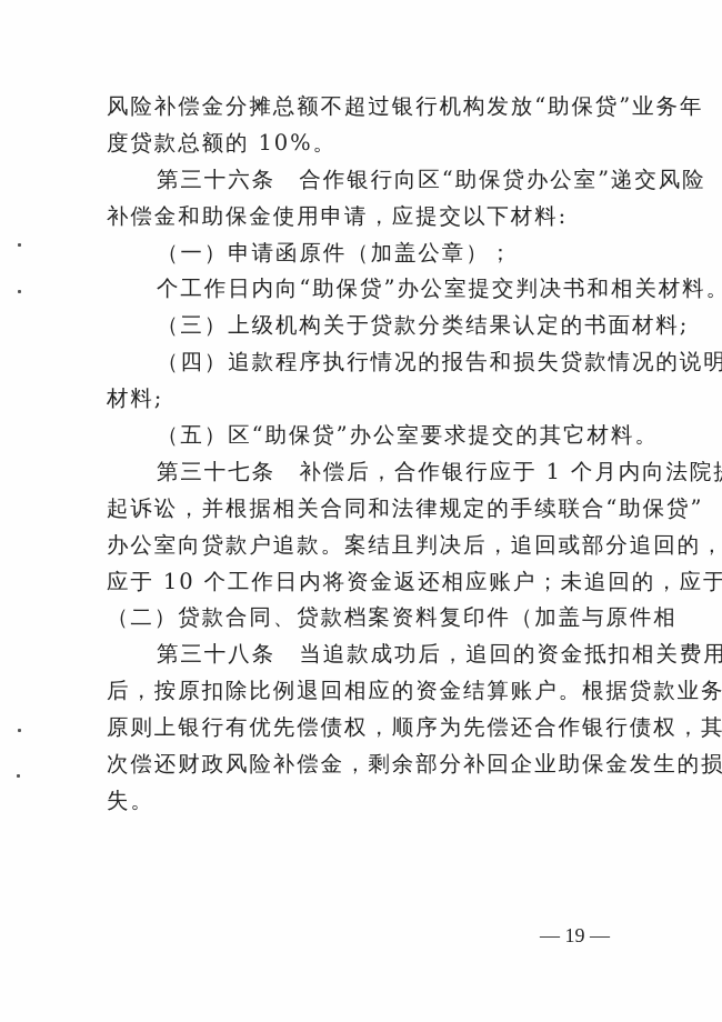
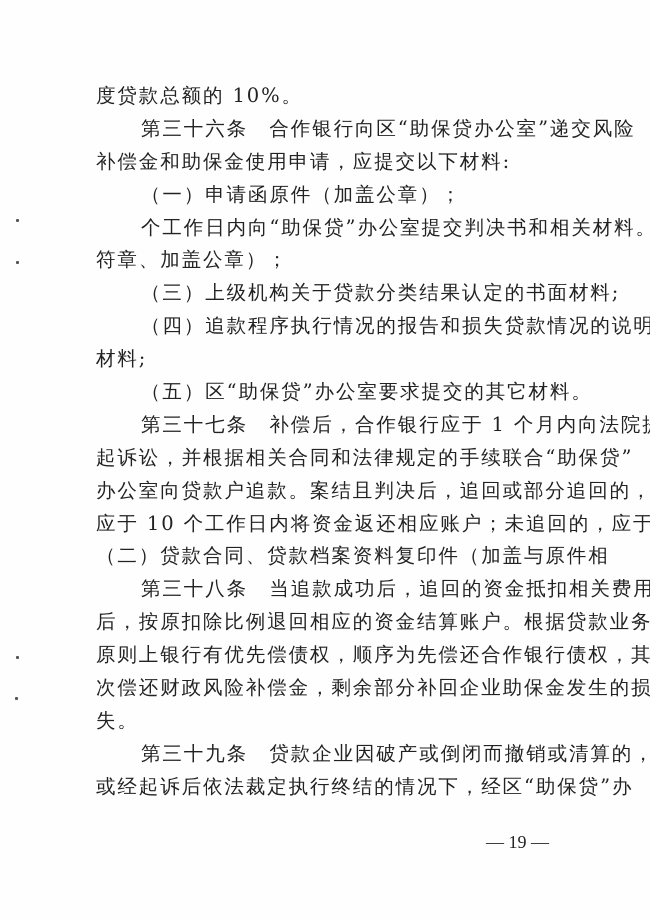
- 风险补偿金分摊总额不超过银行机构发放“助保贷”业务年
  度贷款总额的 10%。
  第三十六条 合作银行向区“助保贷办公室”递交风险
  补偿金和助保金使用申请，应提交以下材料:
  （一）申请函原件（加盖公章）；
  个工作日内向“助保贷”办公室提交判决书和相关材料。
+ 符章、加盖公章）；
  （三）上级机构关于贷款分类结果认定的书面材料;
  （四）追款程序执行情况的报告和损失贷款情况的说明
  材料;
  （五）区“助保贷”办公室要求提交的其它材料。
  第三十七条 补偿后，合作银行应于 1 个月内向法院
  起诉讼，并根据相关合同和法律规定的手续联合“助保贷”
  办公室向贷款户追款。案结且判决后，追回或部分追回的，
  应于 10 个工作日内将资金返还相应账户；未追回的，应于
  （二）贷款合同、贷款档案资料复印件（加盖与原件相
  第三十八条 当追款成功后，追回的资金抵扣相关费用
  后，按原扣除比例退回相应的资金结算账户。根据贷款业务
  原则上银行有优先偿债权，顺序为先偿还合作银行债权，其
  次偿还财政风险补偿金，剩余部分补回企业助保金发生的损
  失。
+ 第三十九条 贷款企业因破产或倒闭而撤销或清算的，
+ 或经起诉后依法裁定执行终结的情况下，经区“助保贷”办
  — 19 —
